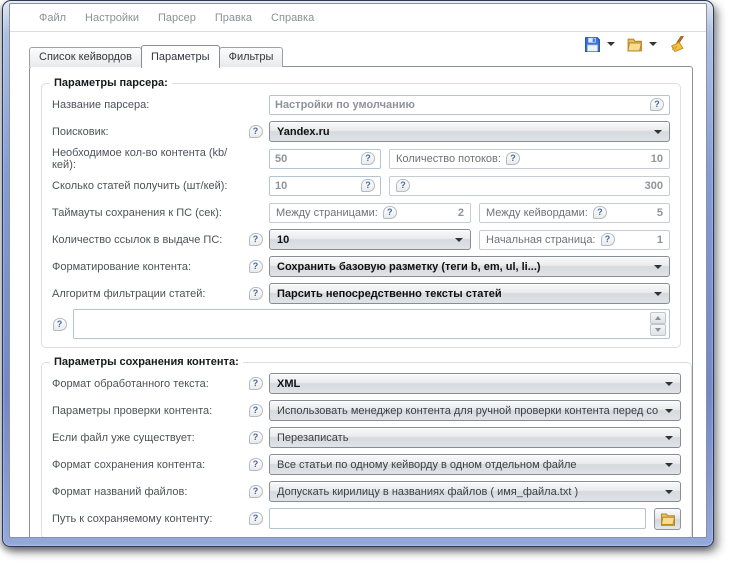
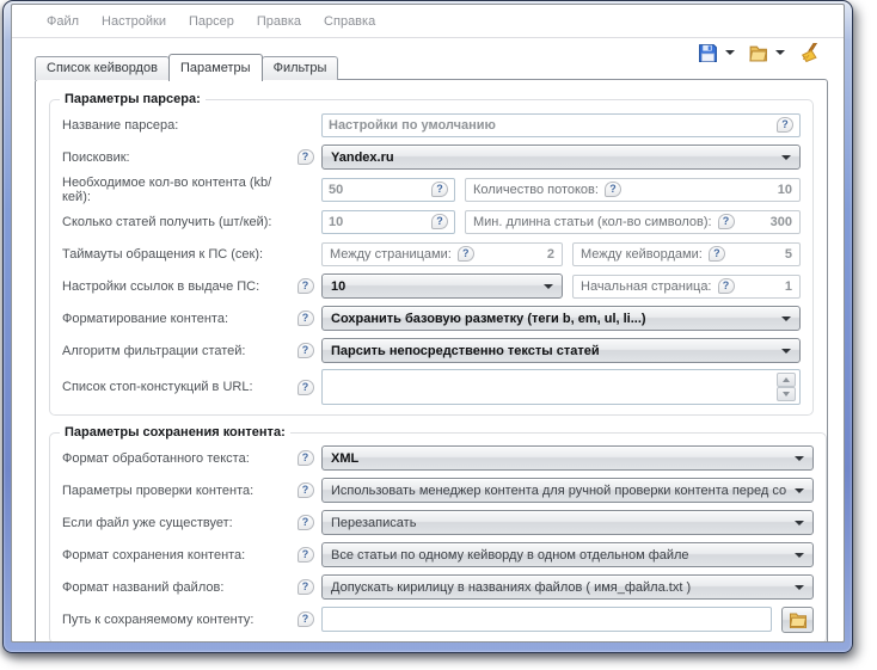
  Файл
  Настройки
  Парсер
  Правка
  Справка
  Список кейвордов
  Параметры
  Фильтры
  Параметры парсера:
  Название парсера:
  Настройки по умолчанию
  ?
  Поисковик:
  ?
  Yandex.ru
  Необходимое кол-во контента (kb/кей):
  50
  ?
  Количество потоков:
  ?
  10
  Сколько статей получить (шт/кей):
  10
  ?
+ Мин. длинна статьи (кол-во символов):
  ?
  300
- Таймауты сохранения к ПС (сек):
+ Таймауты обращения к ПС (сек):
  Между страницами:
  ?
  2
  Между кейвордами:
  ?
  5
- Количество ссылок в выдаче ПС:
+ Настройки ссылок в выдаче ПС:
  ?
  10
  Начальная страница:
  ?
  1
  Форматирование контента:
  ?
  Сохранить базовую разметку (теги b, em, ul, li...)
  Алгоритм фильтрации статей:
  ?
  Парсить непосредственно тексты статей
+ Список стоп-констукций в URL:
  ?
  Параметры сохранения контента:
  Формат обработанного текста:
  ?
  XML
  Параметры проверки контента:
  ?
  Использовать менеджер контента для ручной проверки контента перед со
  Если файл уже существует:
  ?
  Перезаписать
  Формат сохранения контента:
  ?
  Все статьи по одному кейворду в одном отдельном файле
  Формат названий файлов:
  ?
  Допускать кирилицу в названиях файлов ( имя_файла.txt )
  Путь к сохраняемому контенту:
  ?
